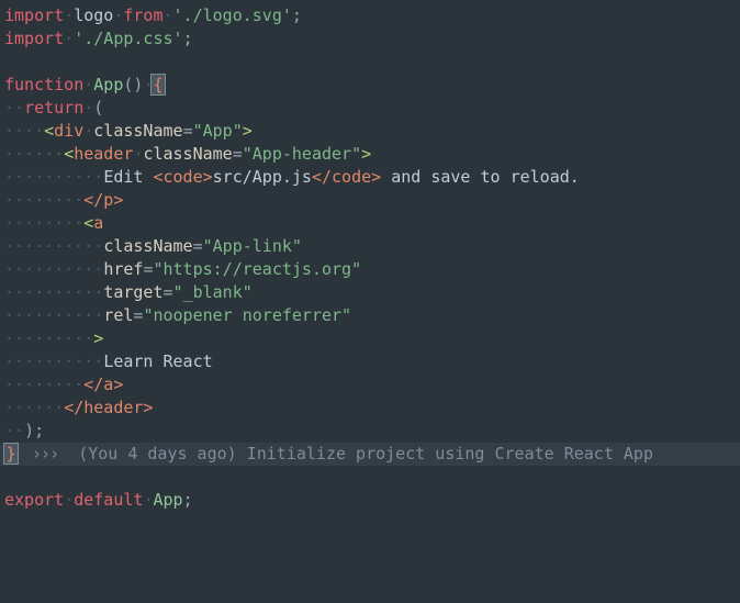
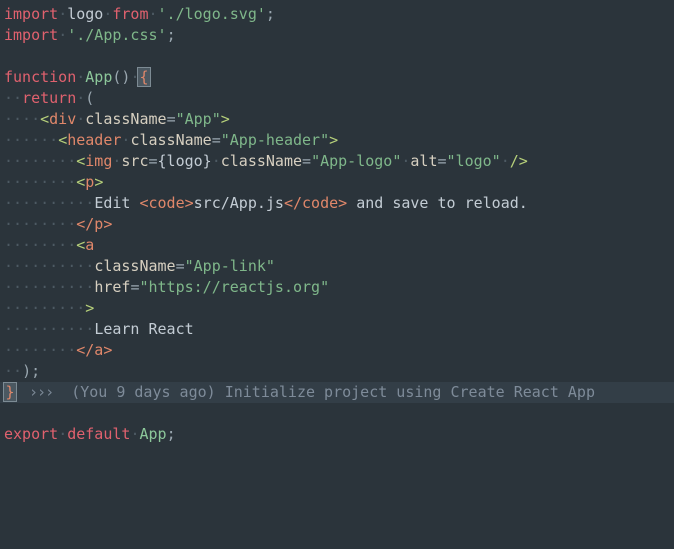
  import·logo·from·'./logo.svg';
  import·'./App.css';
  function·App()·{
  ··return·(
  ····<div·className="App">
  ······<header·className="App-header">
+ ········<img·src={logo}·className="App-logo"·alt="logo"·/>
+ ········<p>
  ··········Edit <code>src/App.js</code> and save to reload.
  ········</p>
  ········<a
  ··········className="App-link"
  ··········href="https://reactjs.org"
- ··········target="_blank"
- ··········rel="noopener noreferrer"
  ·········>
  ··········Learn React
  ········</a>
- ······</header>
  ··);
- } ››› (You 4 days ago) Initialize project using Create React App
+ } ››› (You 9 days ago) Initialize project using Create React App
  export·default·App;
